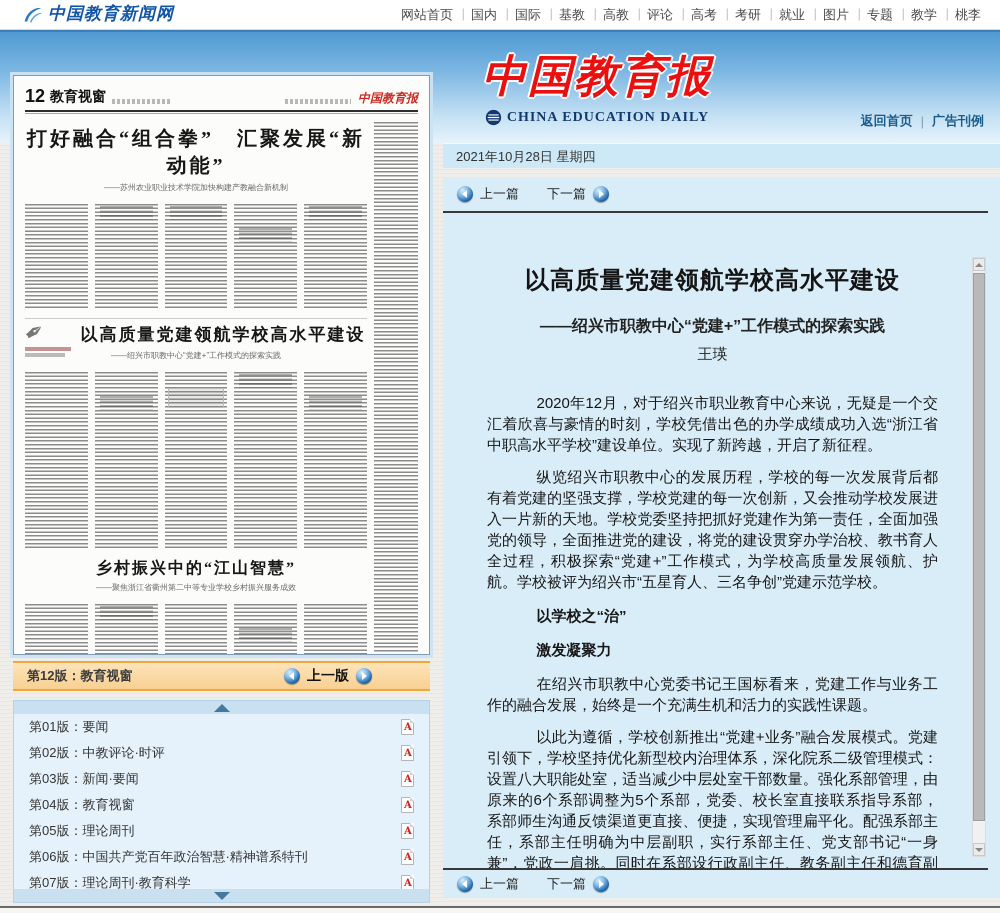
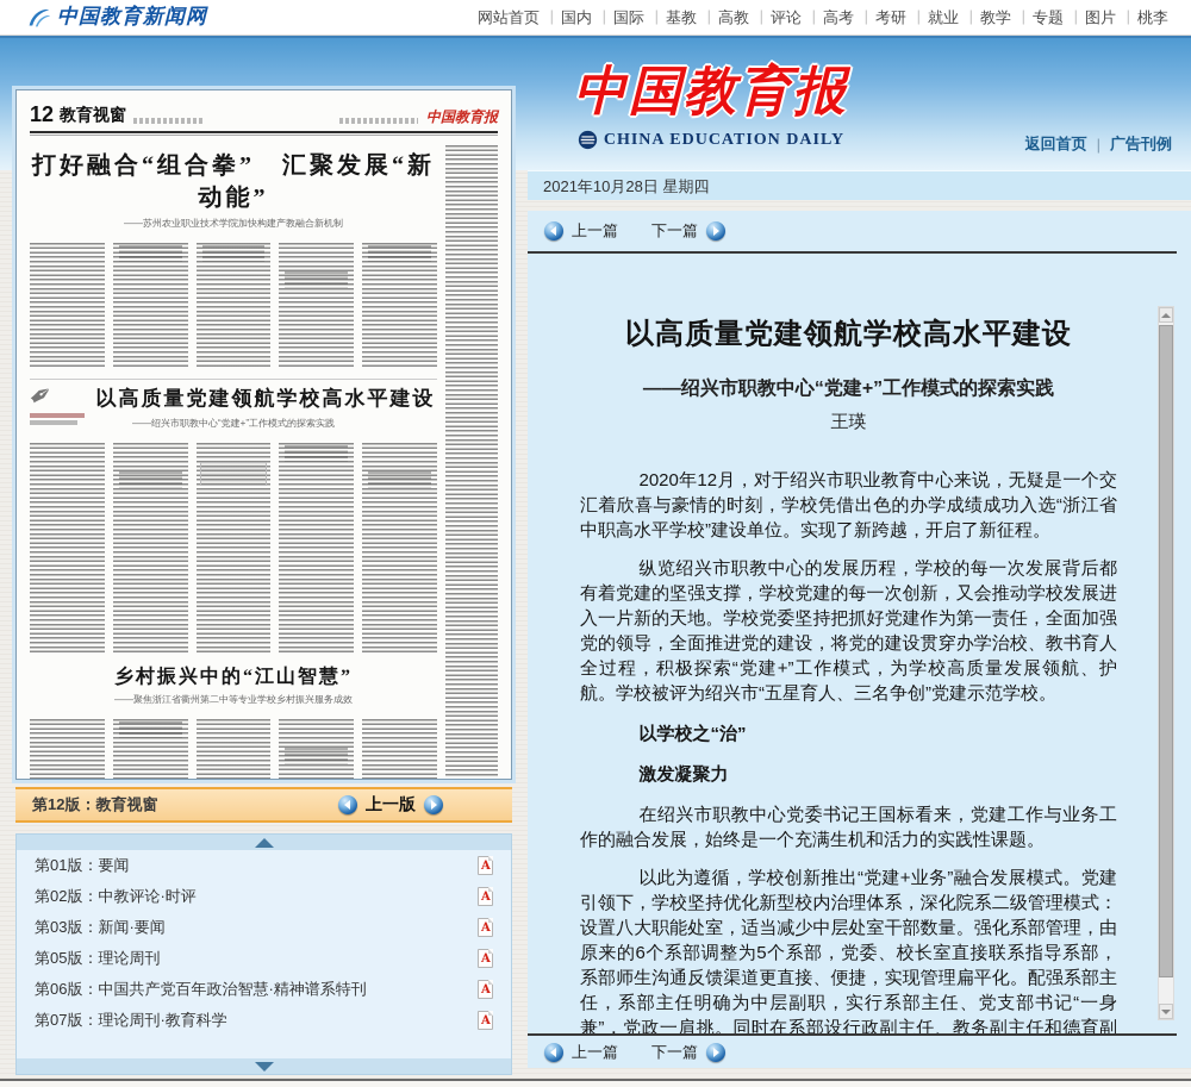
  中国教育新闻网
  网站首页
  国内
  国际
  基教
  高教
  评论
  高考
  考研
  就业
- 图片
+ 教学
  专题
- 教学
+ 图片
  桃李
  中国教育报
  CHINA EDUCATION DAILY
  返回首页
  |
  广告刊例
  2021年10月28日 星期四
  12
  教育视窗
  中国教育报
  打好融合“组合拳” 汇聚发展“新动能”
  ——苏州农业职业技术学院加快构建产教融合新机制
  以高质量党建领航学校高水平建设
  ——绍兴市职教中心“党建+”工作模式的探索实践
  乡村振兴中的“江山智慧”
  ——聚焦浙江省衢州第二中等专业学校乡村振兴服务成效
  第12版：教育视窗
  上一版
  第01版：要闻
  第02版：中教评论·时评
  第03版：新闻·要闻
- 第04版：教育视窗
  第05版：理论周刊
  第06版：中国共产党百年政治智慧·精神谱系特刊
  第07版：理论周刊·教育科学
  上一篇
  下一篇
  以高质量党建领航学校高水平建设
  ——绍兴市职教中心“党建+”工作模式的探索实践
  王瑛
  2020年12月，对于绍兴市职业教育中心来说，无疑是一个交汇着欣喜与豪情的时刻，学校凭借出色的办学成绩成功入选“浙江省中职高水平学校”建设单位。实现了新跨越，开启了新征程。
  纵览绍兴市职教中心的发展历程，学校的每一次发展背后都有着党建的坚强支撑，学校党建的每一次创新，又会推动学校发展进入一片新的天地。学校党委坚持把抓好党建作为第一责任，全面加强党的领导，全面推进党的建设，将党的建设贯穿办学治校、教书育人全过程，积极探索“党建+”工作模式，为学校高质量发展领航、护航。学校被评为绍兴市“五星育人、三名争创”党建示范学校。
  以学校之“治”
  激发凝聚力
  在绍兴市职教中心党委书记王国标看来，党建工作与业务工作的融合发展，始终是一个充满生机和活力的实践性课题。
  以此为遵循，学校创新推出“党建+业务”融合发展模式。党建引领下，学校坚持优化新型校内治理体系，深化院系二级管理模式：设置八大职能处室，适当减少中层处室干部数量。强化系部管理，由原来的6个系部调整为5个系部，党委、校长室直接联系指导系部，系部师生沟通反馈渠道更直接、便捷，实现管理扁平化。配强系部主任，系部主任明确为中层副职，实行系部主任、党支部书记“一身兼”，党政一肩挑。同时在系部设行政副主任、教务副主任和德育副
  上一篇
  下一篇
